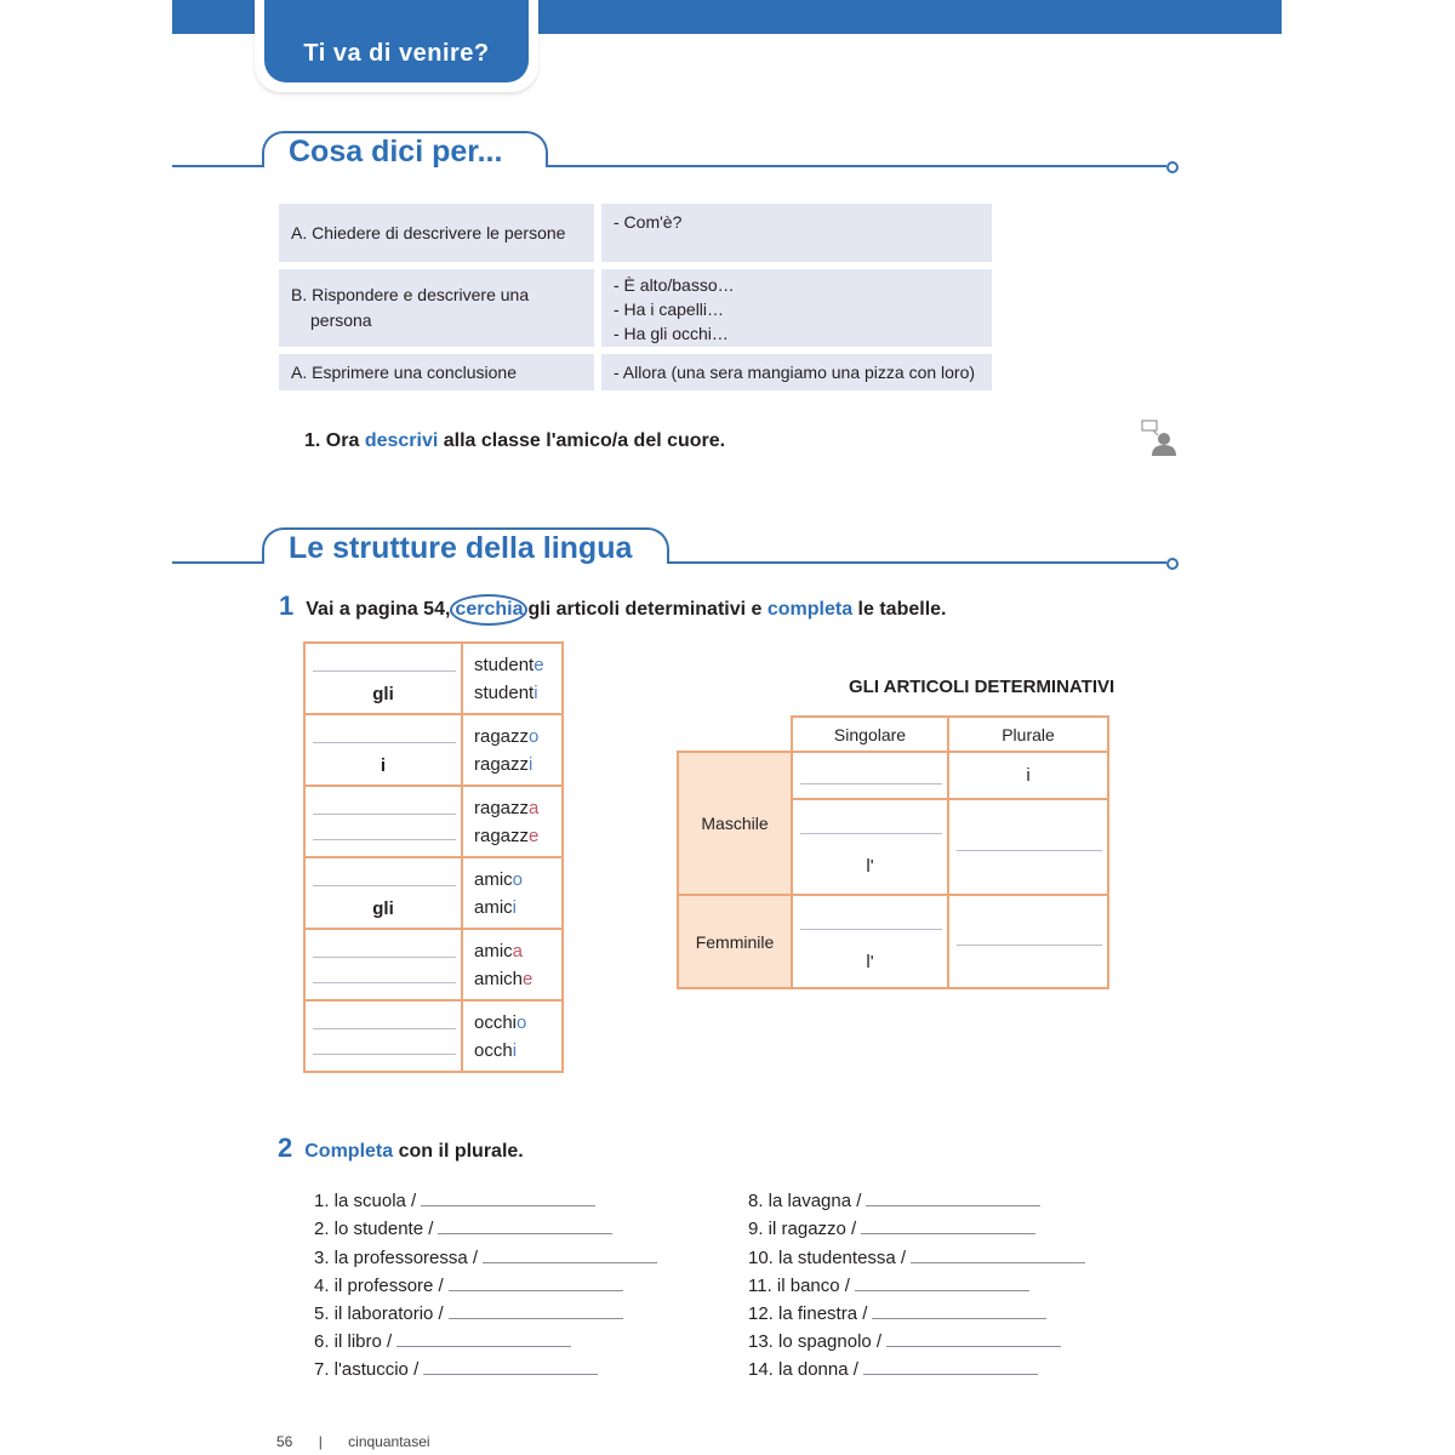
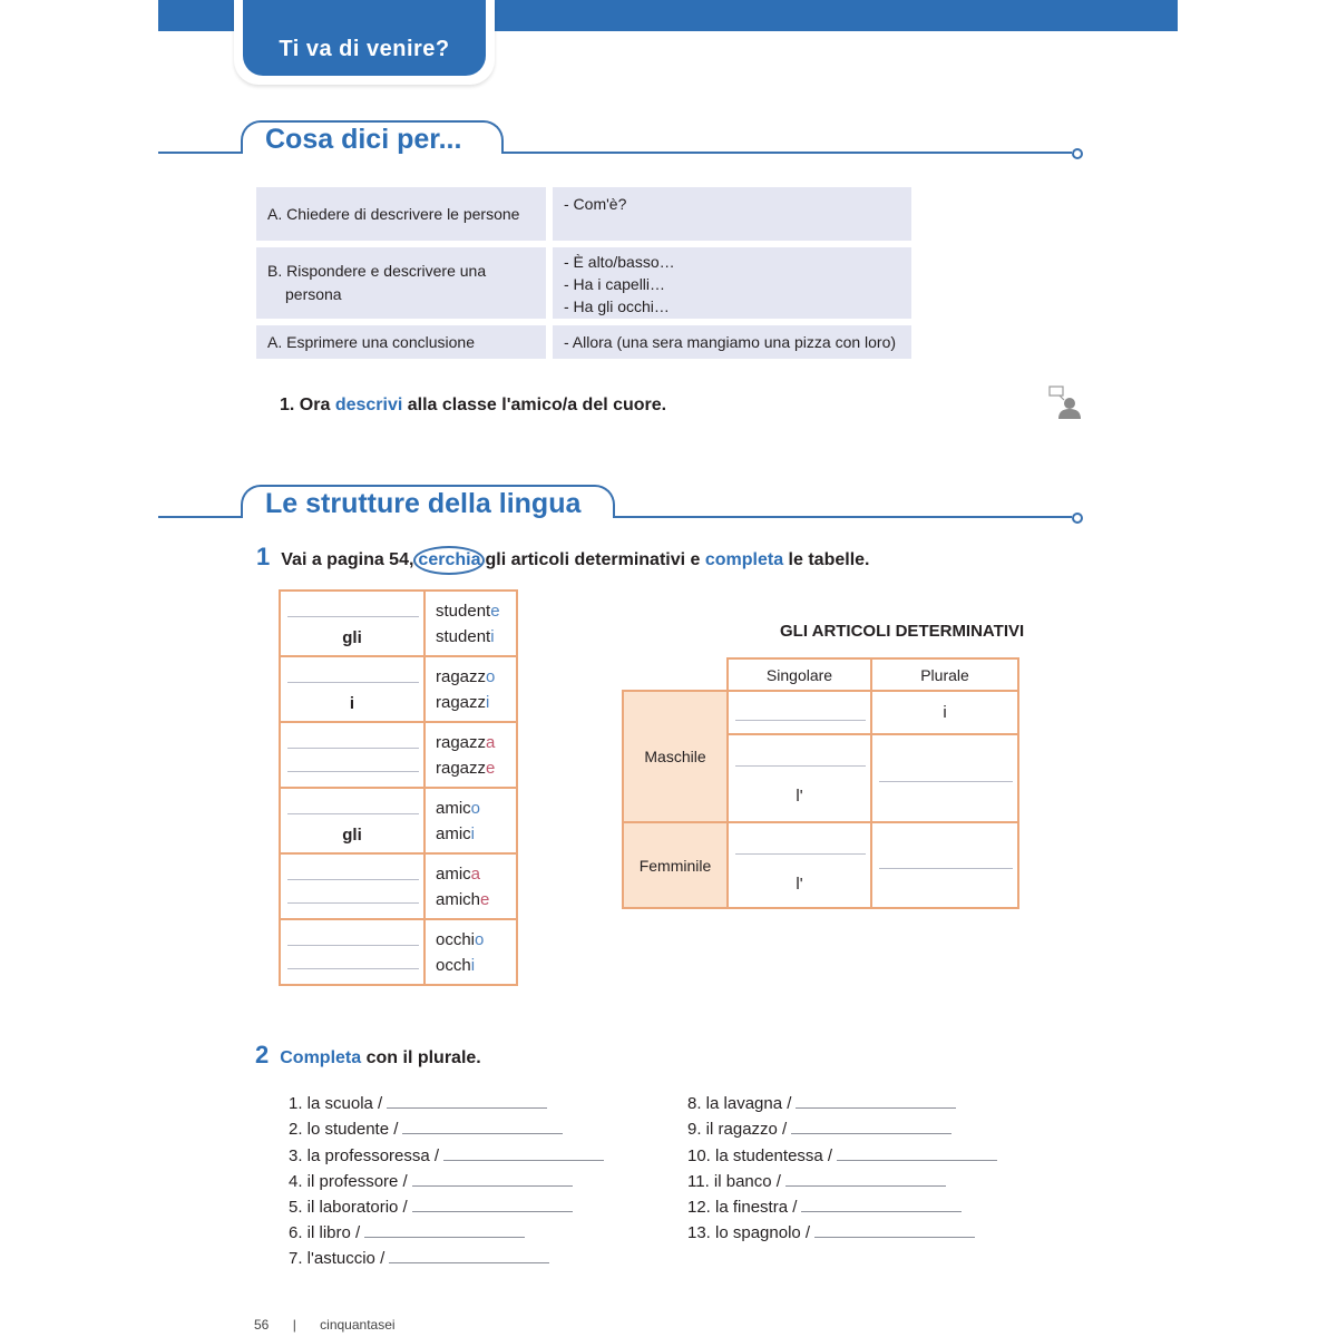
  Ti va di venire?
  Cosa dici per...
  A. Chiedere di descrivere le persone
  - Com'è?
  B. Rispondere e descrivere una
  persona
  - È alto/basso…
  - Ha i capelli…
  - Ha gli occhi…
  A. Esprimere una conclusione
  - Allora (una sera mangiamo una pizza con loro)
  1. Ora descrivi alla classe l'amico/a del cuore.
  Le strutture della lingua
  1
  Vai a pagina 54,
  cerchia
  gli articoli determinativi e
  completa
  le tabelle.
  gli	studentestudenti
  i	ragazzoragazzi
  	ragazzaragazze
  gli	amicoamici
  	amicaamiche
  	occhioocchi
  GLI ARTICOLI DETERMINATIVI
  Singolare
  Plurale
  Maschile
  Femminile
  i
  l'
  l'
  2
  Completa
  con il plurale.
  1. la scuola /
  2. lo studente /
  3. la professoressa /
  4. il professore /
  5. il laboratorio /
  6. il libro /
  7. l'astuccio /
  8. la lavagna /
  9. il ragazzo /
  10. la studentessa /
  11. il banco /
  12. la finestra /
  13. lo spagnolo /
- 14. la donna /
  56 | cinquantasei
